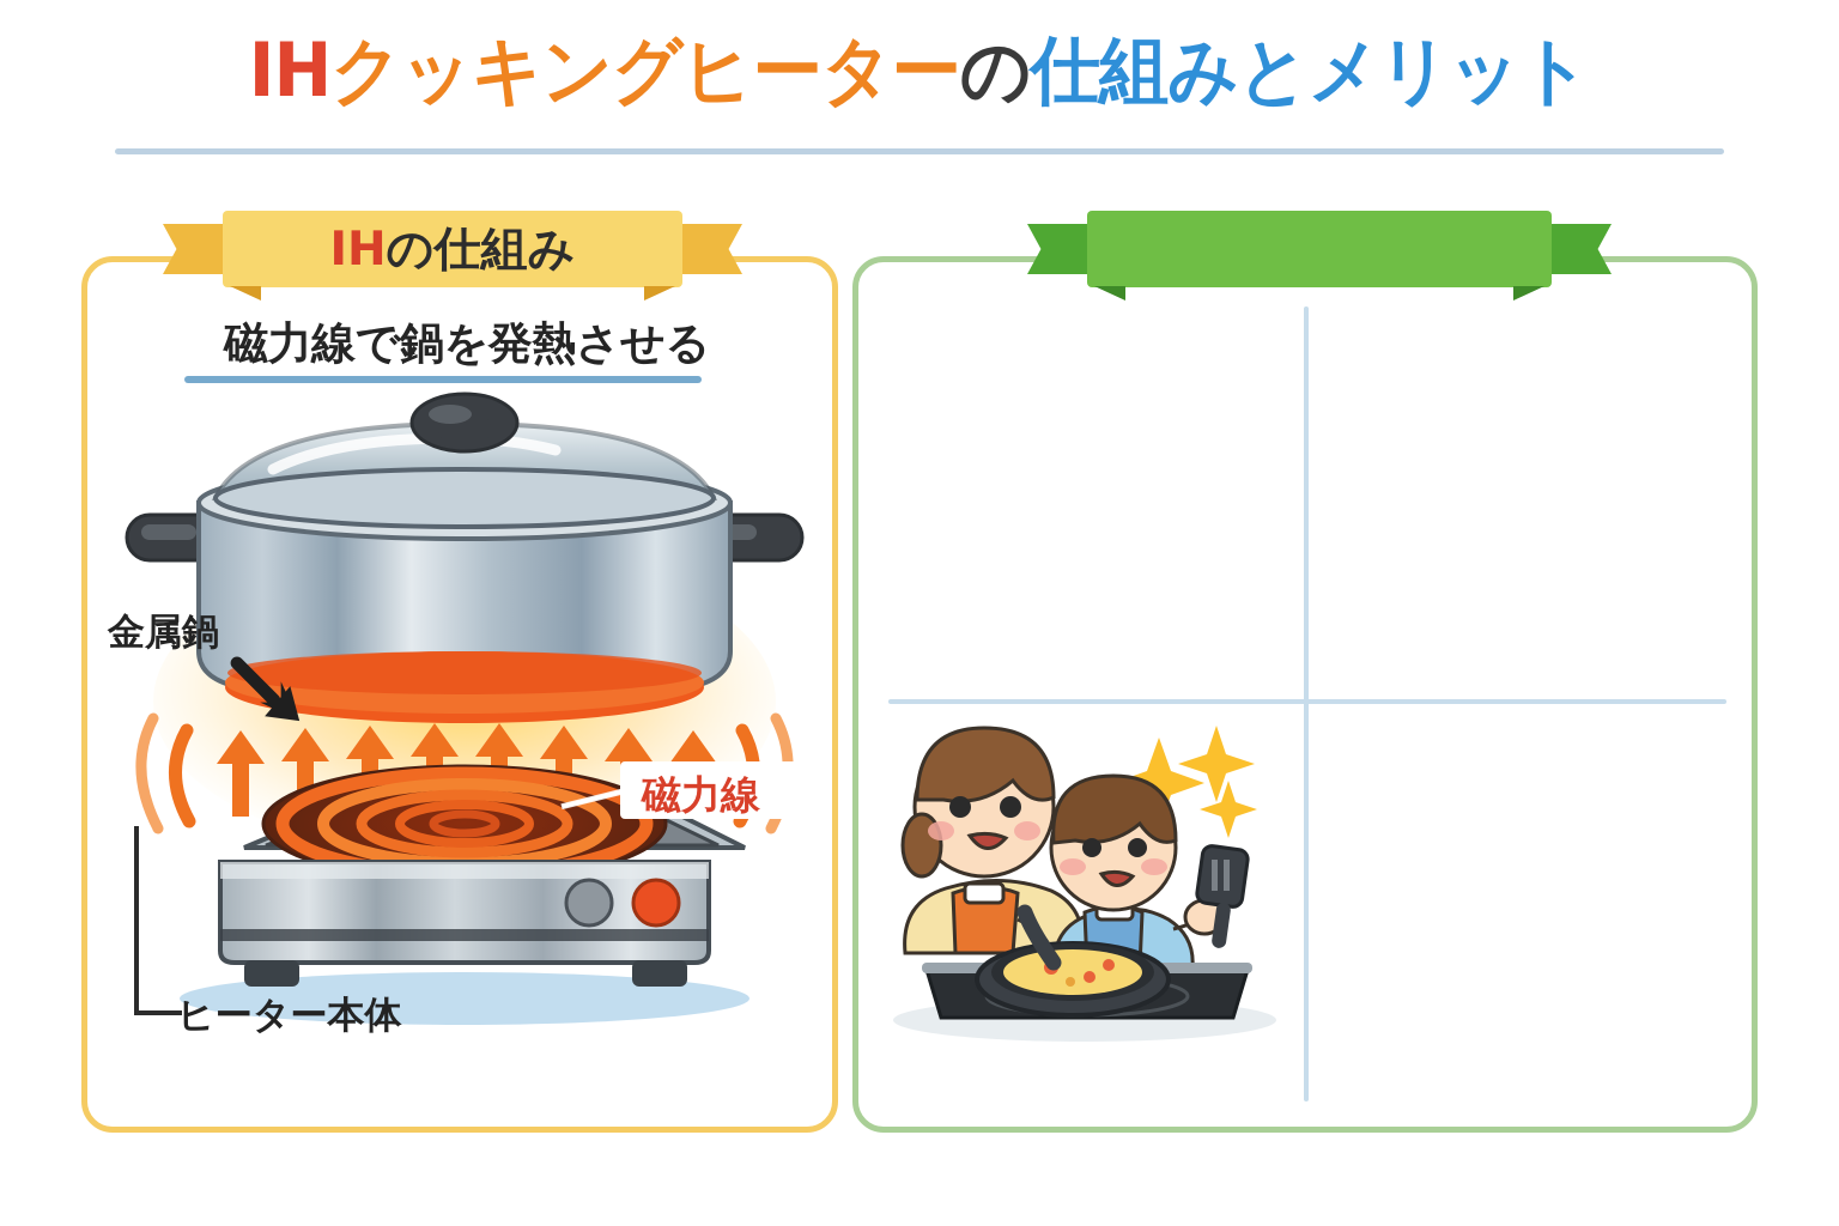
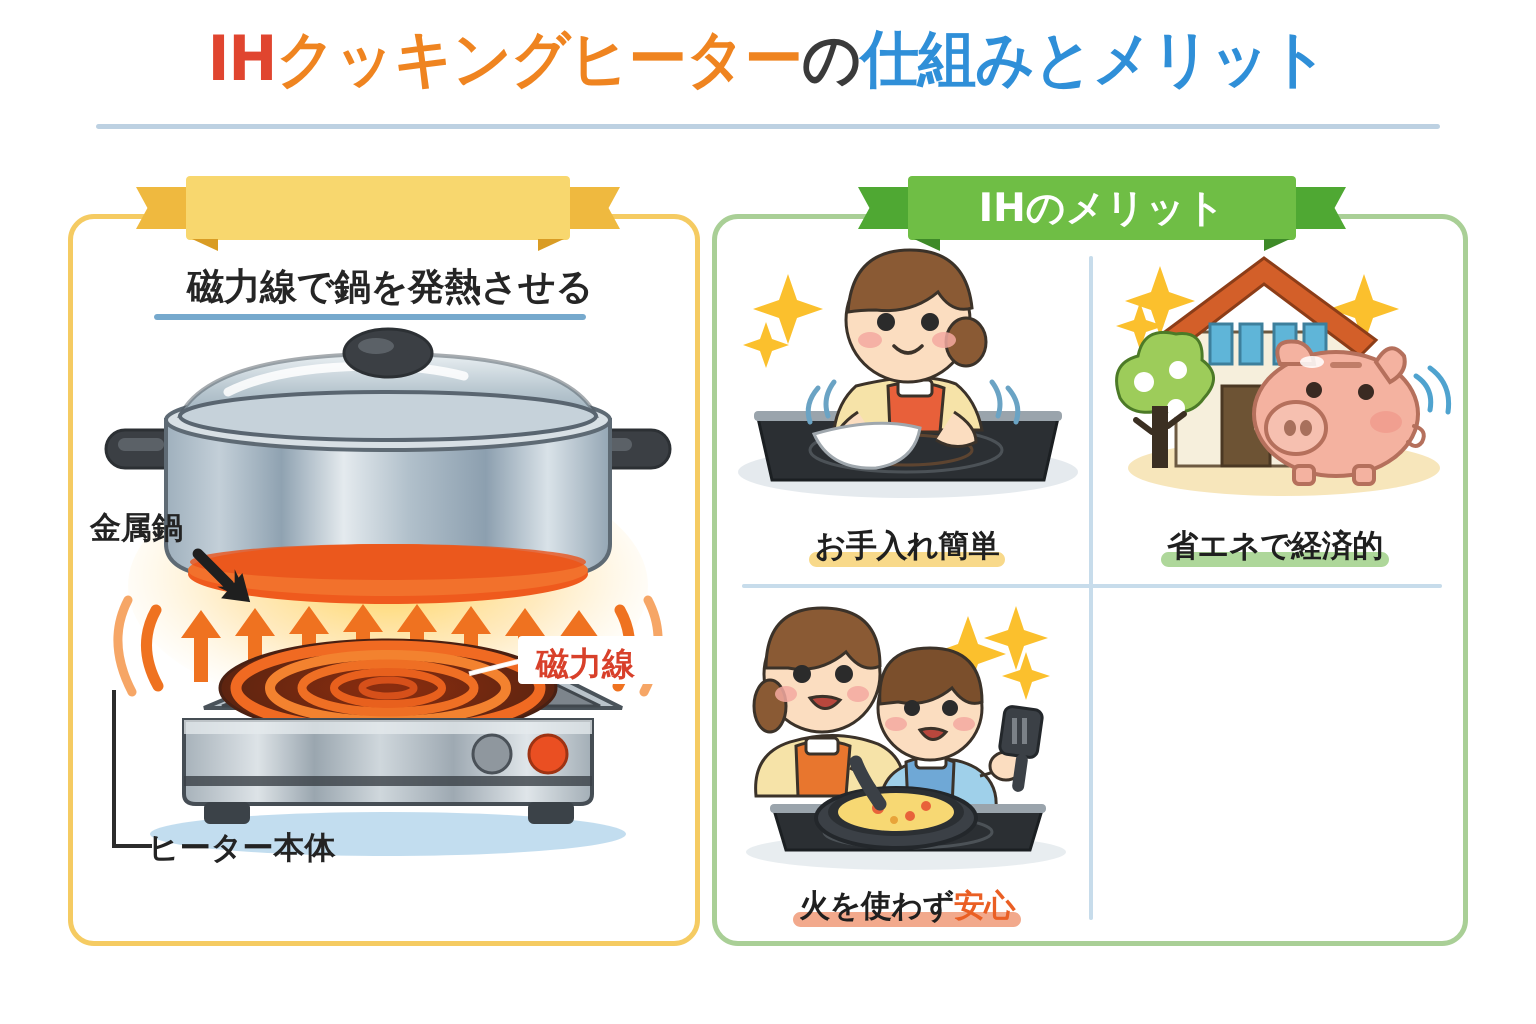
  IHクッキングヒーターの仕組みとメリット
- IHの仕組み
  磁力線で鍋を発熱させる
  金属鍋
  磁力線
  ヒーター本体
+ IHのメリット
+ お手入れ簡単
+ 省エネで経済的
+ 火を使わず安心
